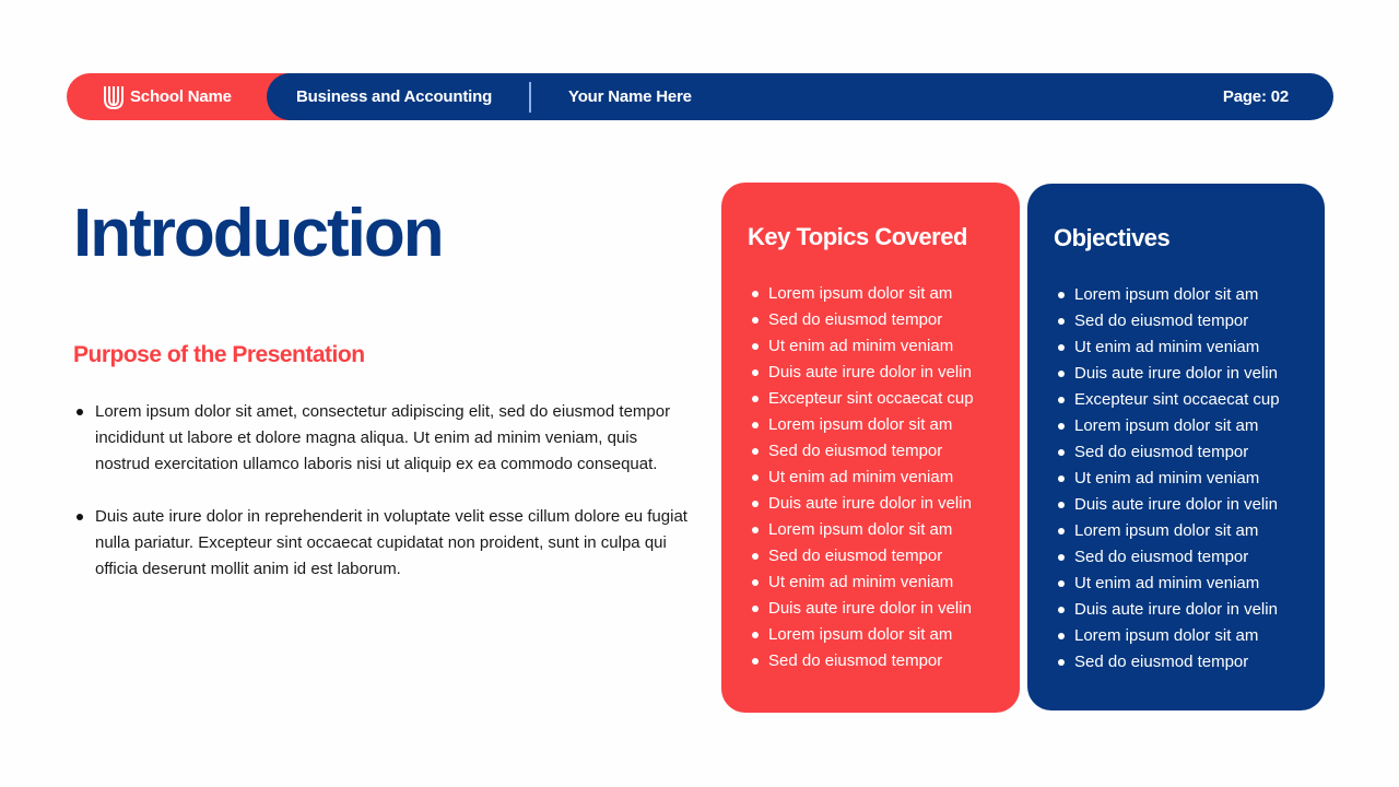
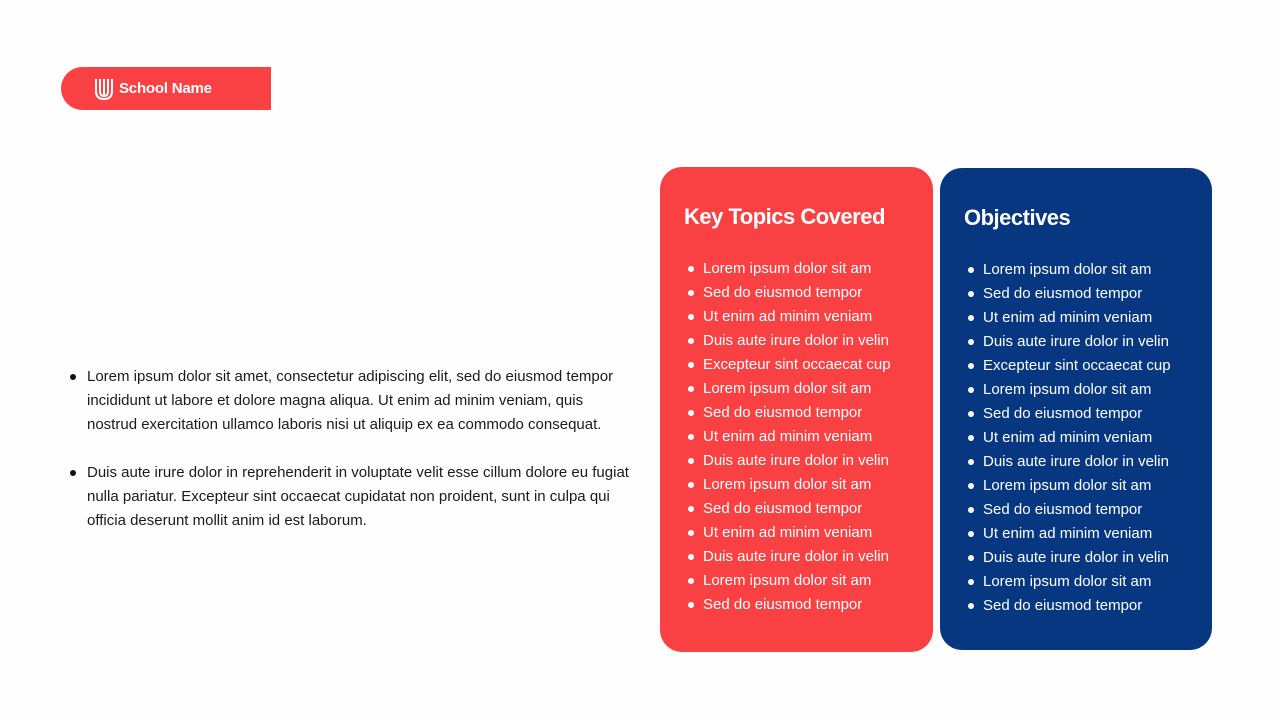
  School Name
- Business and Accounting
- Your Name Here
- Page: 02
- Introduction
- Purpose of the Presentation
  Lorem ipsum dolor sit amet, consectetur adipiscing elit, sed do eiusmod tempor incididunt ut labore et dolore magna aliqua. Ut enim ad minim veniam, quis nostrud exercitation ullamco laboris nisi ut aliquip ex ea commodo consequat.
  Duis aute irure dolor in reprehenderit in voluptate velit esse cillum dolore eu fugiat nulla pariatur. Excepteur sint occaecat cupidatat non proident, sunt in culpa qui officia deserunt mollit anim id est laborum.
  Key Topics Covered
  Lorem ipsum dolor sit am
  Sed do eiusmod tempor
  Ut enim ad minim veniam
  Duis aute irure dolor in velin
  Excepteur sint occaecat cup
  Lorem ipsum dolor sit am
  Sed do eiusmod tempor
  Ut enim ad minim veniam
  Duis aute irure dolor in velin
  Lorem ipsum dolor sit am
  Sed do eiusmod tempor
  Ut enim ad minim veniam
  Duis aute irure dolor in velin
  Lorem ipsum dolor sit am
  Sed do eiusmod tempor
  Objectives
  Lorem ipsum dolor sit am
  Sed do eiusmod tempor
  Ut enim ad minim veniam
  Duis aute irure dolor in velin
  Excepteur sint occaecat cup
  Lorem ipsum dolor sit am
  Sed do eiusmod tempor
  Ut enim ad minim veniam
  Duis aute irure dolor in velin
  Lorem ipsum dolor sit am
  Sed do eiusmod tempor
  Ut enim ad minim veniam
  Duis aute irure dolor in velin
  Lorem ipsum dolor sit am
  Sed do eiusmod tempor
